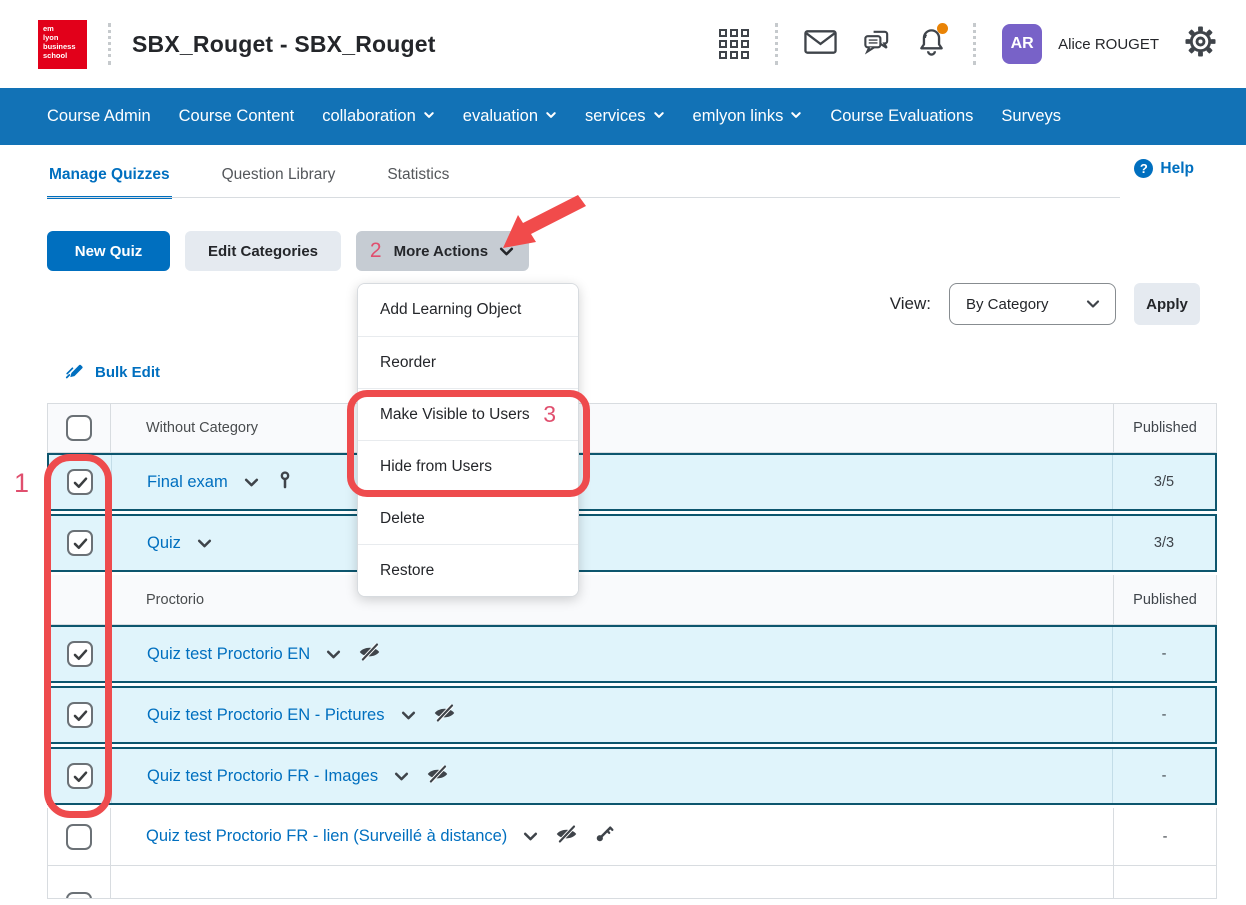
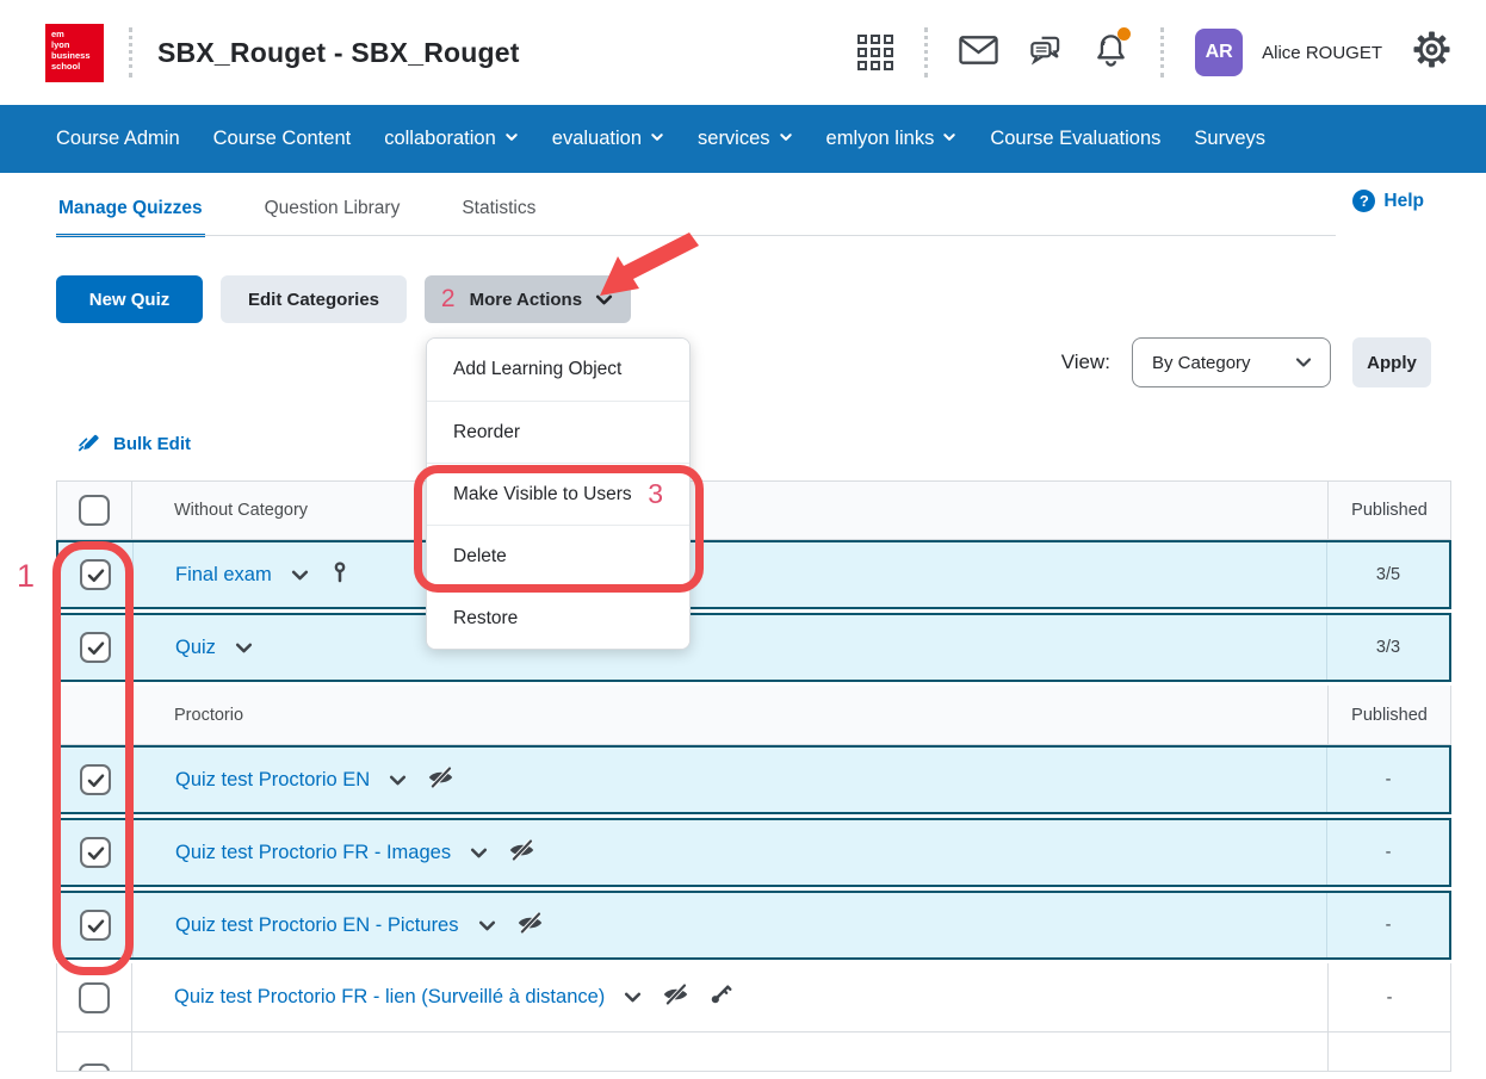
  em
  lyon
  business
  school
  SBX_Rouget - SBX_Rouget
  AR
  Alice ROUGET
  Course Admin
  Course Content
  collaboration
  evaluation
  services
  emlyon links
  Course Evaluations
  Surveys
  Manage Quizzes
  Question Library
  Statistics
  ?
  Help
  New Quiz
  Edit Categories
  2
  More Actions
  View:
  By Category
  Apply
  Bulk Edit
  Without Category
  Published
  Final exam
  3/5
  Quiz
  3/3
  Proctorio
  Published
  Quiz test Proctorio EN
  -
- Quiz test Proctorio EN - Pictures
+ Quiz test Proctorio FR - Images
  -
- Quiz test Proctorio FR - Images
+ Quiz test Proctorio EN - Pictures
  -
  Quiz test Proctorio FR - lien (Surveillé à distance)
  -
  Add Learning Object
  Reorder
  Make Visible to Users
  3
- Hide from Users
  Delete
  Restore
  1
